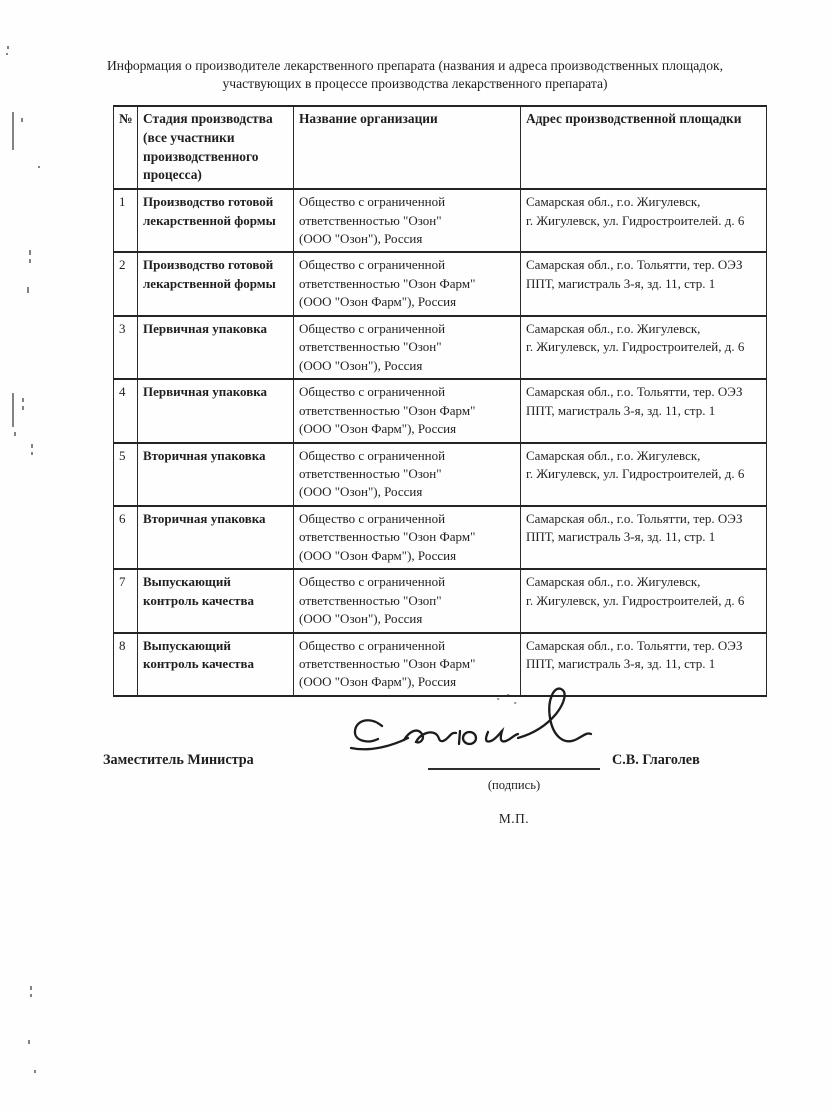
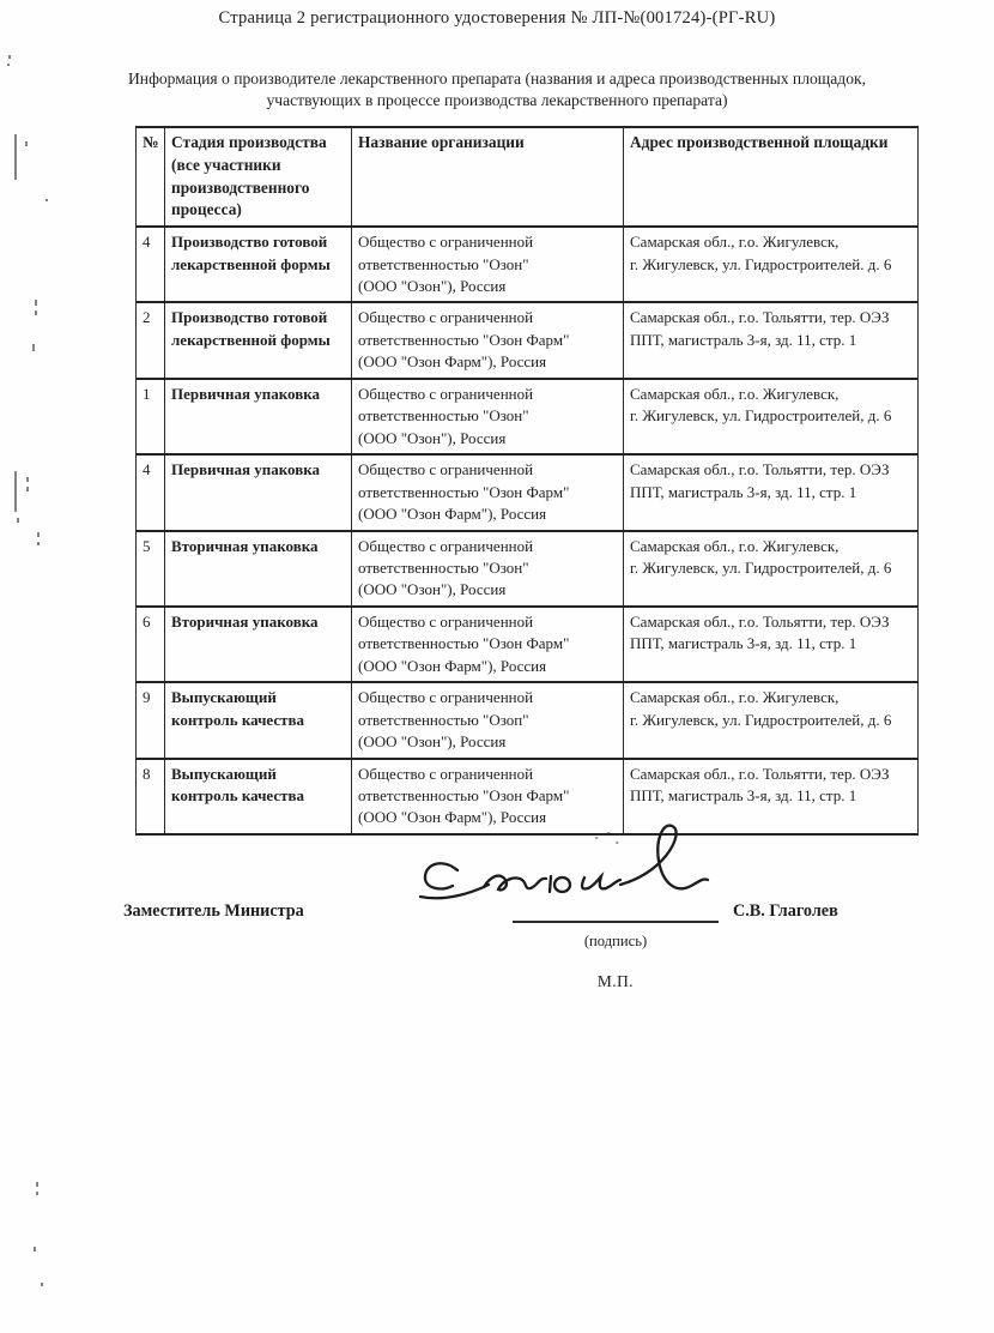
+ Страница 2 регистрационного удостоверения № ЛП-№(001724)-(РГ-RU)
  Информация о производителе лекарственного препарата (названия и адреса производственных площадок,
  участвующих в процессе производства лекарственного препарата)
  №	Стадия производства (все участники производственного процесса)	Название организации	Адрес производственной площадки
- 1	Производство готовой лекарственной формы	Общество с ограниченной ответственностью "Озон" (ООО "Озон"), Россия	Самарская обл., г.о. Жигулевск, г. Жигулевск, ул. Гидростроителей. д. 6
+ 4	Производство готовой лекарственной формы	Общество с ограниченной ответственностью "Озон" (ООО "Озон"), Россия	Самарская обл., г.о. Жигулевск, г. Жигулевск, ул. Гидростроителей. д. 6
  2	Производство готовой лекарственной формы	Общество с ограниченной ответственностью "Озон Фарм" (ООО "Озон Фарм"), Россия	Самарская обл., г.о. Тольятти, тер. ОЭЗ ППТ, магистраль 3-я, зд. 11, стр. 1
- 3	Первичная упаковка	Общество с ограниченной ответственностью "Озон" (ООО "Озон"), Россия	Самарская обл., г.о. Жигулевск, г. Жигулевск, ул. Гидростроителей, д. 6
+ 1	Первичная упаковка	Общество с ограниченной ответственностью "Озон" (ООО "Озон"), Россия	Самарская обл., г.о. Жигулевск, г. Жигулевск, ул. Гидростроителей, д. 6
  4	Первичная упаковка	Общество с ограниченной ответственностью "Озон Фарм" (ООО "Озон Фарм"), Россия	Самарская обл., г.о. Тольятти, тер. ОЭЗ ППТ, магистраль 3-я, зд. 11, стр. 1
  5	Вторичная упаковка	Общество с ограниченной ответственностью "Озон" (ООО "Озон"), Россия	Самарская обл., г.о. Жигулевск, г. Жигулевск, ул. Гидростроителей, д. 6
  6	Вторичная упаковка	Общество с ограниченной ответственностью "Озон Фарм" (ООО "Озон Фарм"), Россия	Самарская обл., г.о. Тольятти, тер. ОЭЗ ППТ, магистраль 3-я, зд. 11, стр. 1
- 7	Выпускающий контроль качества	Общество с ограниченной ответственностью "Озоп" (ООО "Озон"), Россия	Самарская обл., г.о. Жигулевск, г. Жигулевск, ул. Гидростроителей, д. 6
+ 9	Выпускающий контроль качества	Общество с ограниченной ответственностью "Озоп" (ООО "Озон"), Россия	Самарская обл., г.о. Жигулевск, г. Жигулевск, ул. Гидростроителей, д. 6
  8	Выпускающий контроль качества	Общество с ограниченной ответственностью "Озон Фарм" (ООО "Озон Фарм"), Россия	Самарская обл., г.о. Тольятти, тер. ОЭЗ ППТ, магистраль 3-я, зд. 11, стр. 1
  Заместитель Министра
  С.В. Глаголев
  (подпись)
  М.П.
